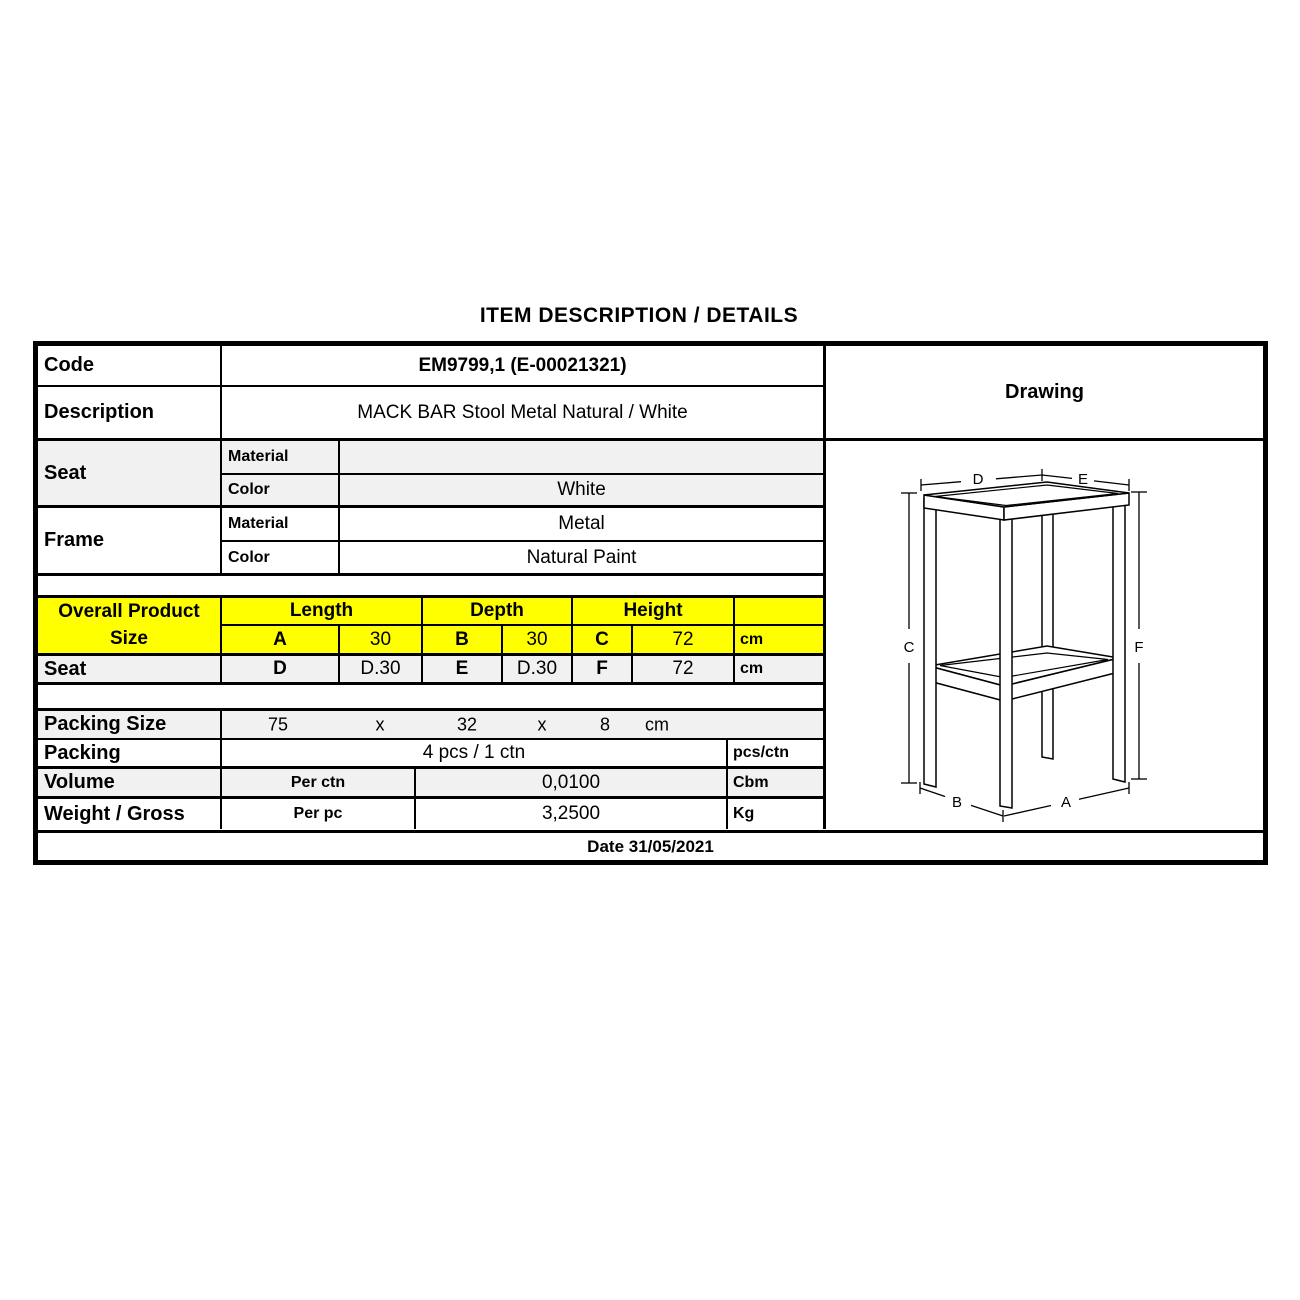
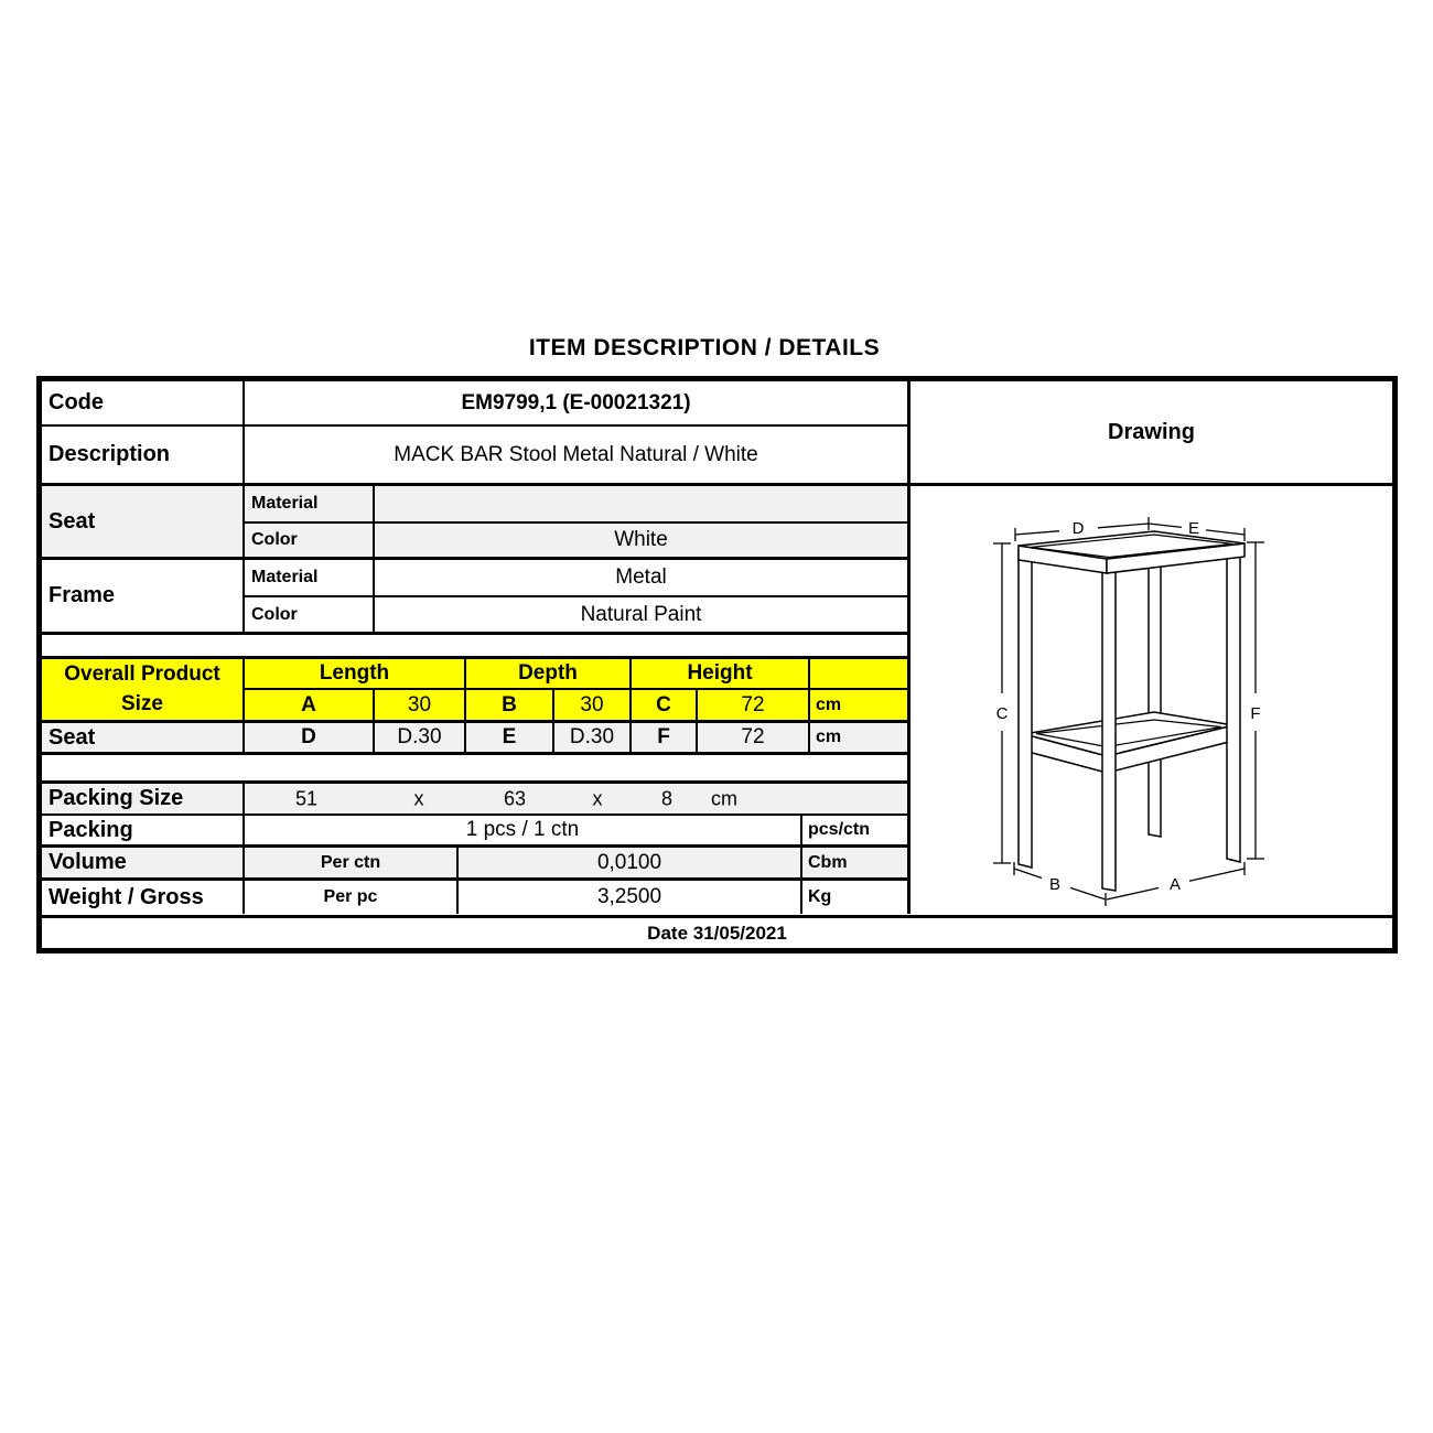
  ITEM DESCRIPTION / DETAILS
  Code
  EM9799,1 (E-00021321)
  Description
  MACK BAR Stool Metal Natural / White
  Seat
  Material
  Color
  White
  Frame
  Material
  Metal
  Color
  Natural Paint
  Overall Product
  Size
  Length
  Depth
  Height
  A
  30
  B
  30
  C
  72
  cm
  Seat
  D
  D.30
  E
  D.30
  F
  72
  cm
  Packing Size
- 75
+ 51
  x
- 32
+ 63
  x
  8
  cm
  Packing
- 4 pcs / 1 ctn
+ 1 pcs / 1 ctn
  pcs/ctn
  Volume
  Per ctn
  0,0100
  Cbm
  Weight / Gross
  Per pc
  3,2500
  Kg
  Drawing
  C
  F
  D
  E
  B
  A
  Date 31/05/2021
